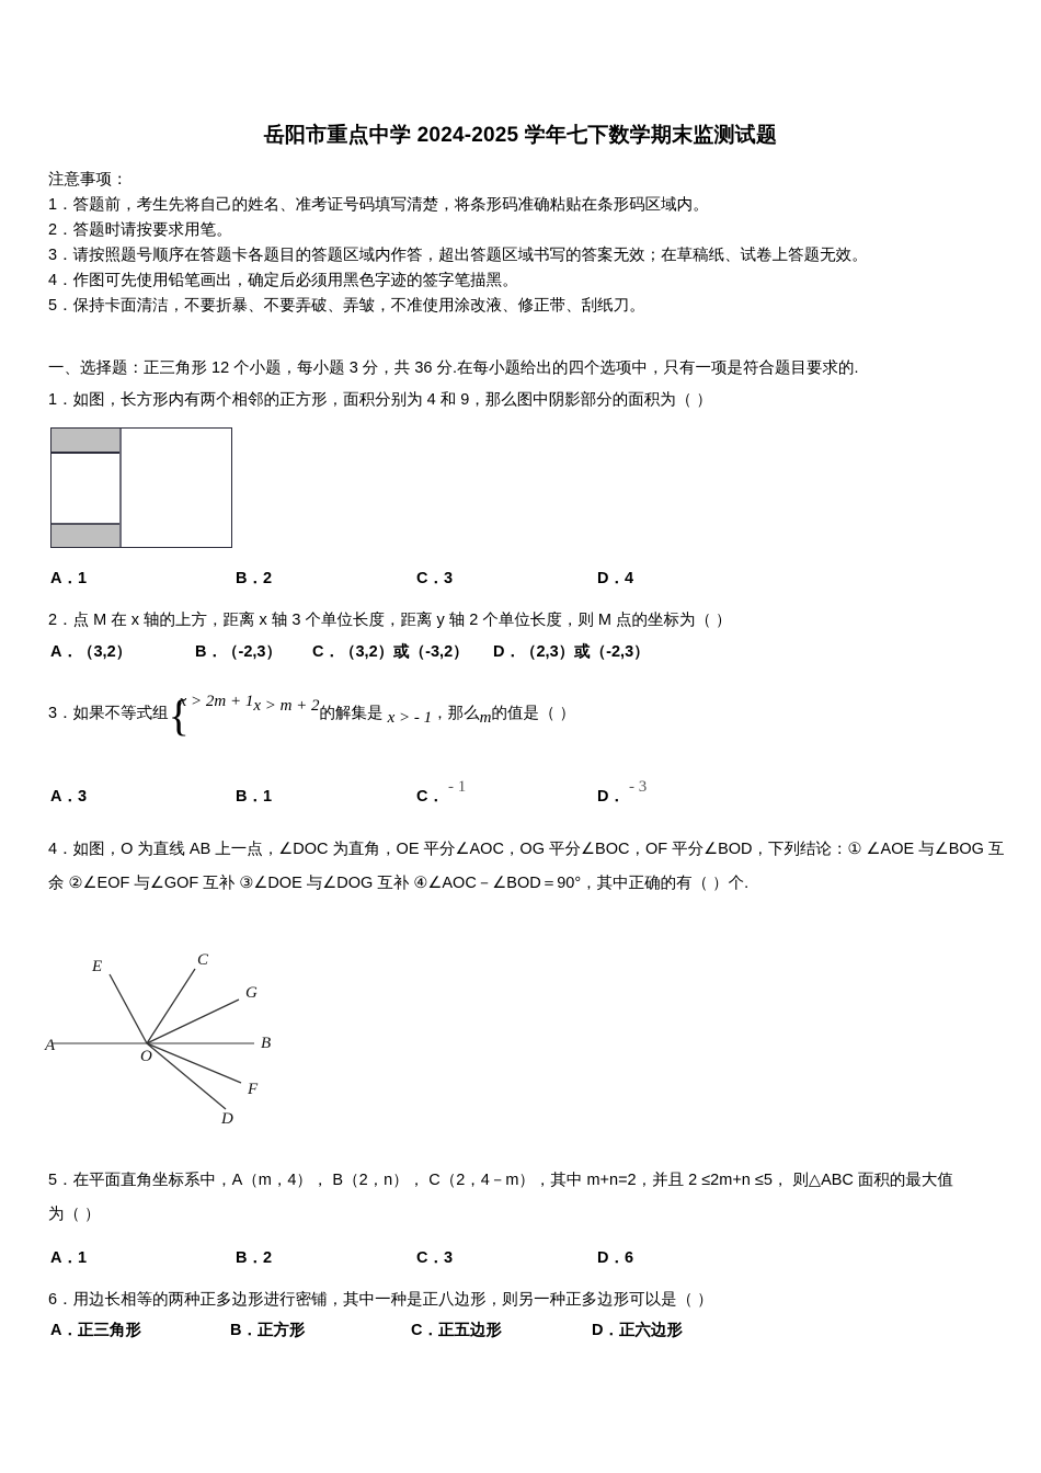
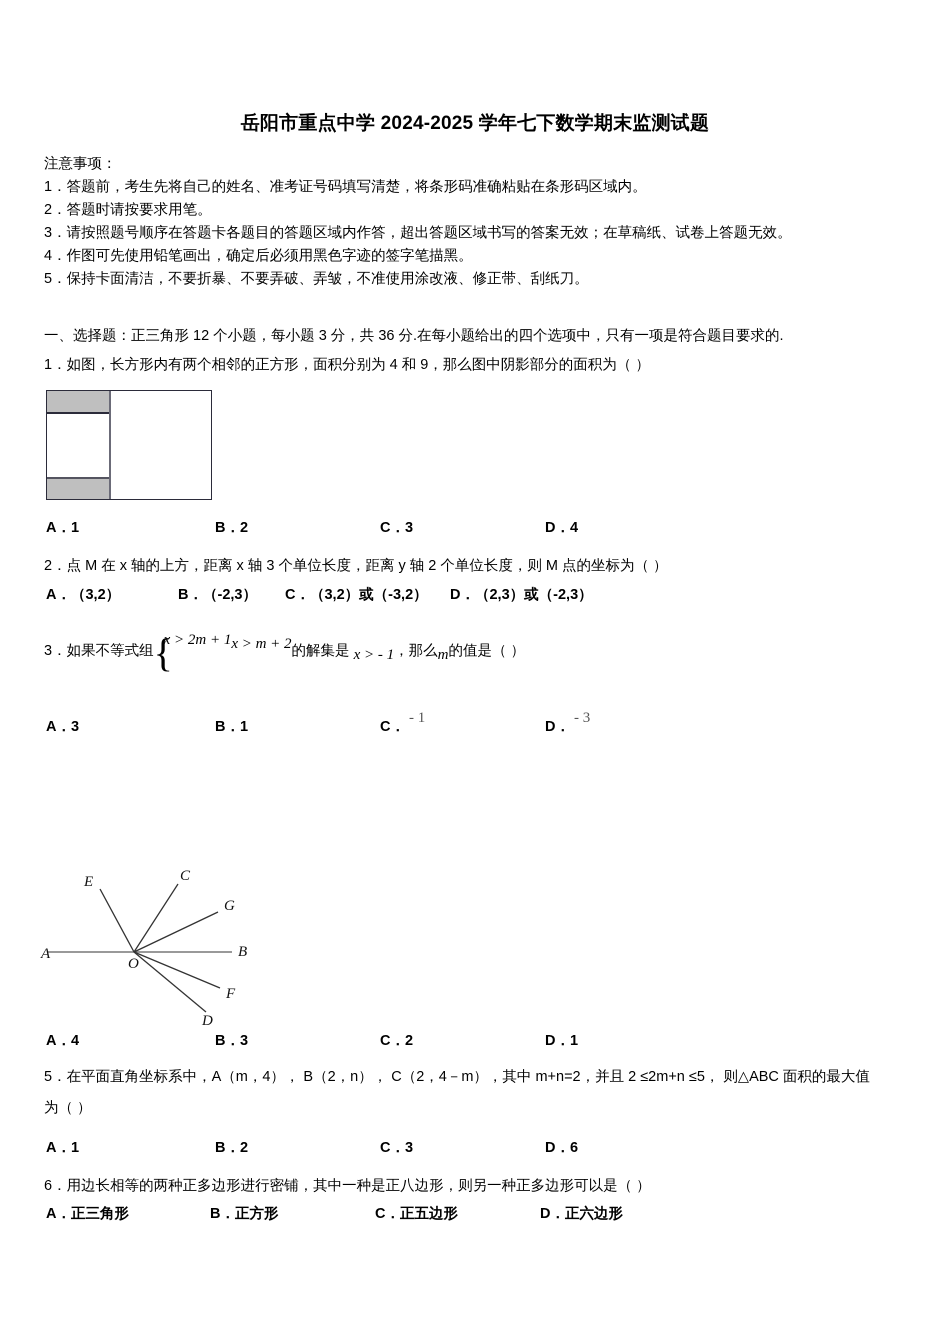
  岳阳市重点中学 2024-2025 学年七下数学期末监测试题
  注意事项：
  1．答题前，考生先将自己的姓名、准考证号码填写清楚，将条形码准确粘贴在条形码区域内。
  2．答题时请按要求用笔。
  3．请按照题号顺序在答题卡各题目的答题区域内作答，超出答题区域书写的答案无效；在草稿纸、试卷上答题无效。
  4．作图可先使用铅笔画出，确定后必须用黑色字迹的签字笔描黑。
  5．保持卡面清洁，不要折暴、不要弄破、弄皱，不准使用涂改液、修正带、刮纸刀。
  一、选择题：正三角形 12 个小题，每小题 3 分，共 36 分.在每小题给出的四个选项中，只有一项是符合题目要求的.
  1．如图，长方形内有两个相邻的正方形，面积分别为 4 和 9，那么图中阴影部分的面积为（ ）
  A．1
  B．2
  C．3
  D．4
  2．点 M 在 x 轴的上方，距离 x 轴 3 个单位长度，距离 y 轴 2 个单位长度，则 M 点的坐标为（ ）
  A．（3,2）
  B．（-2,3）
  C．（3,2）或（-3,2）
  D．（2,3）或（-2,3）
  3．如果不等式组
  {
  x > 2m + 1x > m + 2的解集是 x > - 1，那么m的值是（ ）
  A．3
  B．1
  C．- 1
  D．- 3
- 4．如图，O 为直线 AB 上一点，∠DOC 为直角，OE 平分∠AOC，OG 平分∠BOC，OF 平分∠BOD，下列结论：① ∠AOE 与∠BOG 互余 ②∠EOF 与∠GOF 互补 ③∠DOE 与∠DOG 互补 ④∠AOC－∠BOD＝90°，其中正确的有（ ）个.
  E
  C
  G
  A
  B
  O
  F
  D
+ A．4
+ B．3
+ C．2
+ D．1
  5．在平面直角坐标系中，A（m，4）， B（2，n）， C（2，4－m），其中 m+n=2，并且 2 ≤2m+n ≤5， 则△ABC 面积的最大值为（ ）
  A．1
  B．2
  C．3
  D．6
  6．用边长相等的两种正多边形进行密铺，其中一种是正八边形，则另一种正多边形可以是（ ）
  A．正三角形
  B．正方形
  C．正五边形
  D．正六边形
